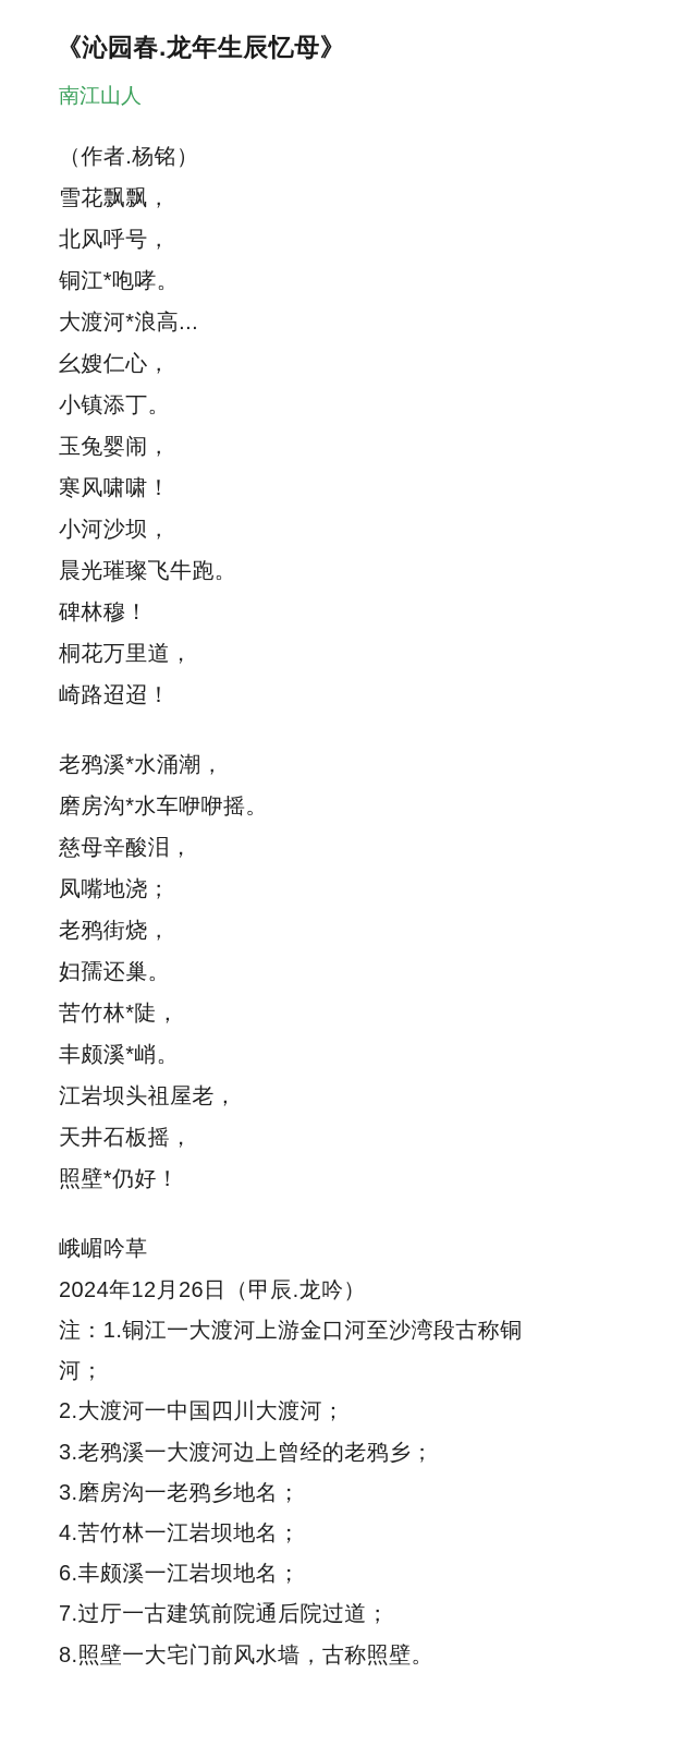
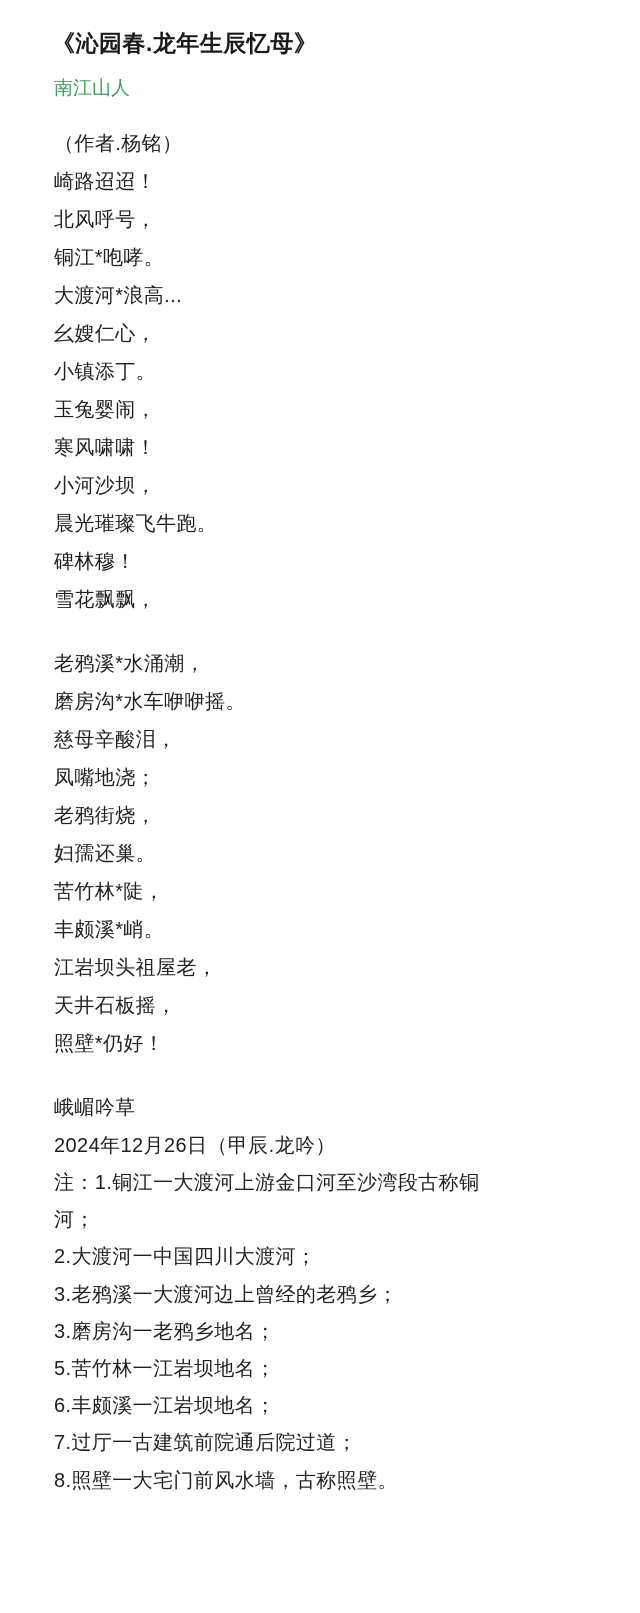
  《沁园春.龙年生辰忆母》
  南江山人
  （作者.杨铭）
- 雪花飘飘，
+ 崎路迢迢！
  北风呼号，
  铜江*咆哮。
  大渡河*浪高...
  幺嫂仁心，
  小镇添丁。
  玉兔婴闹，
  寒风啸啸！
  小河沙坝，
  晨光璀璨飞牛跑。
  碑林穆！
- 桐花万里道，
- 崎路迢迢！
+ 雪花飘飘，
  老鸦溪*水涌潮，
  磨房沟*水车咿咿摇。
  慈母辛酸泪，
  凤嘴地浇；
  老鸦街烧，
  妇孺还巢。
  苦竹林*陡，
  丰颇溪*峭。
  江岩坝头祖屋老，
  天井石板摇，
  照壁*仍好！
  峨嵋吟草
  2024年12月26日（甲辰.龙吟）
  注：1.铜江一大渡河上游金口河至沙湾段古称铜
  河；
  2.大渡河一中国四川大渡河；
  3.老鸦溪一大渡河边上曾经的老鸦乡；
  3.磨房沟一老鸦乡地名；
- 4.苦竹林一江岩坝地名；
+ 5.苦竹林一江岩坝地名；
  6.丰颇溪一江岩坝地名；
  7.过厅一古建筑前院通后院过道；
  8.照壁一大宅门前风水墙，古称照壁。
